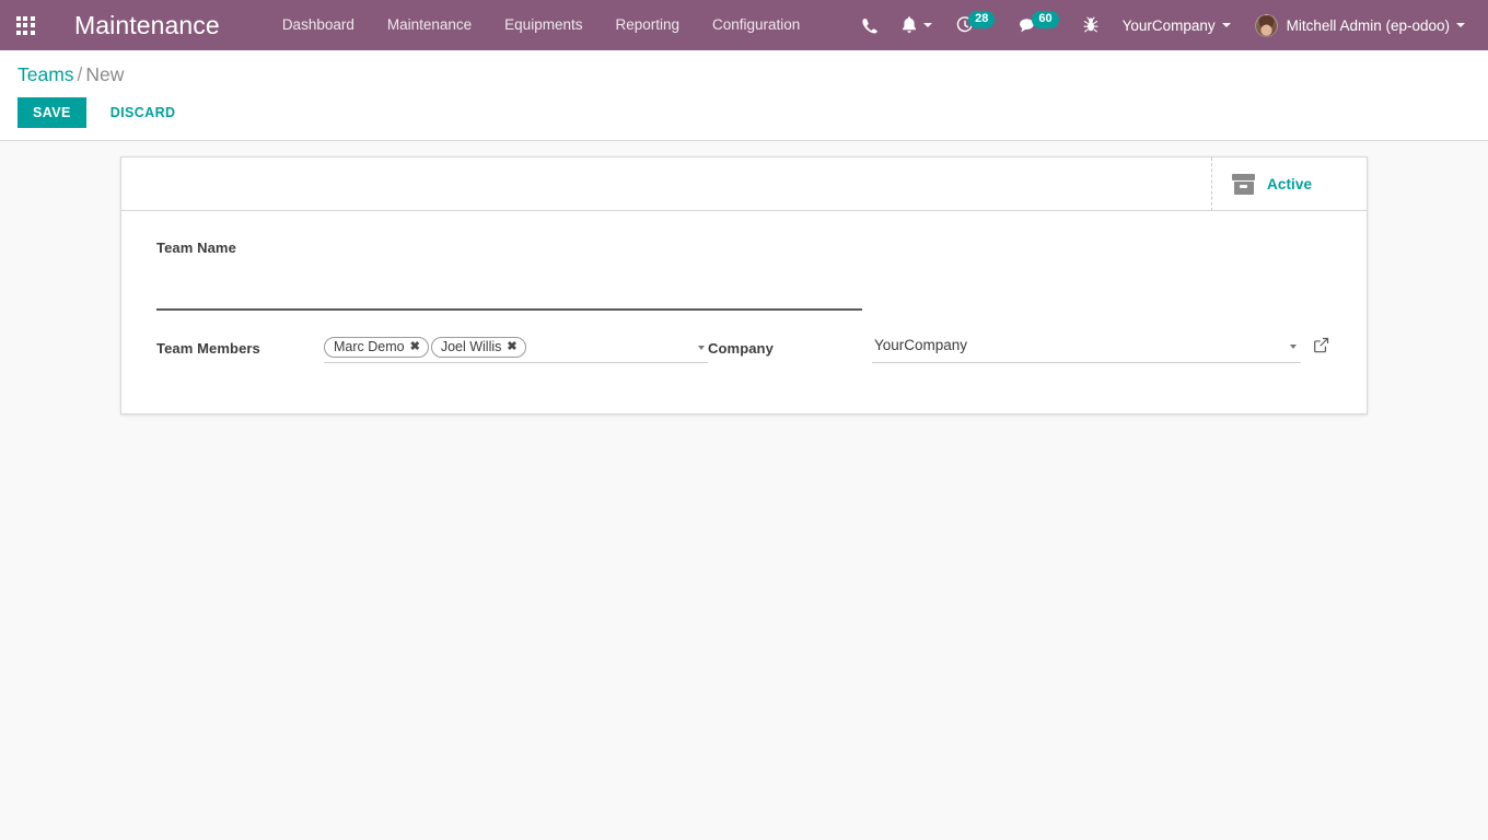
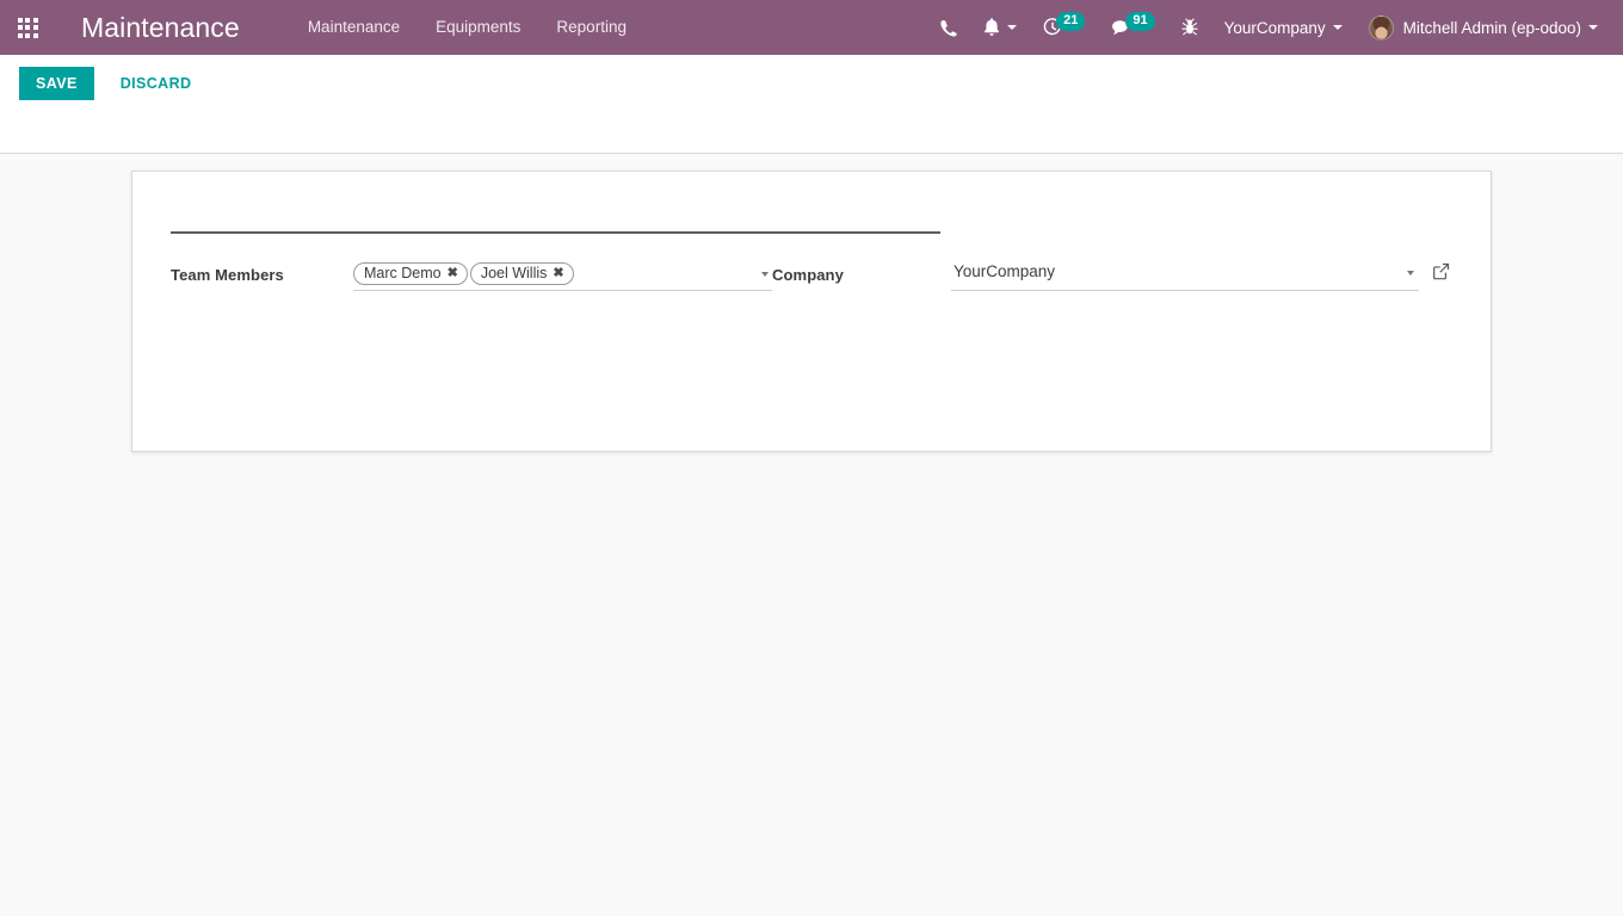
  Maintenance
- Dashboard
  Maintenance
  Equipments
  Reporting
- Configuration
- 28
+ 21
- 60
+ 91
  YourCompany
  Mitchell Admin (ep-odoo)
- Teams / New
  SAVE
  DISCARD
- Active
- Team Name
  Team Members
  Marc Demo
  ✖
  Joel Willis
  ✖
  Company
  YourCompany
